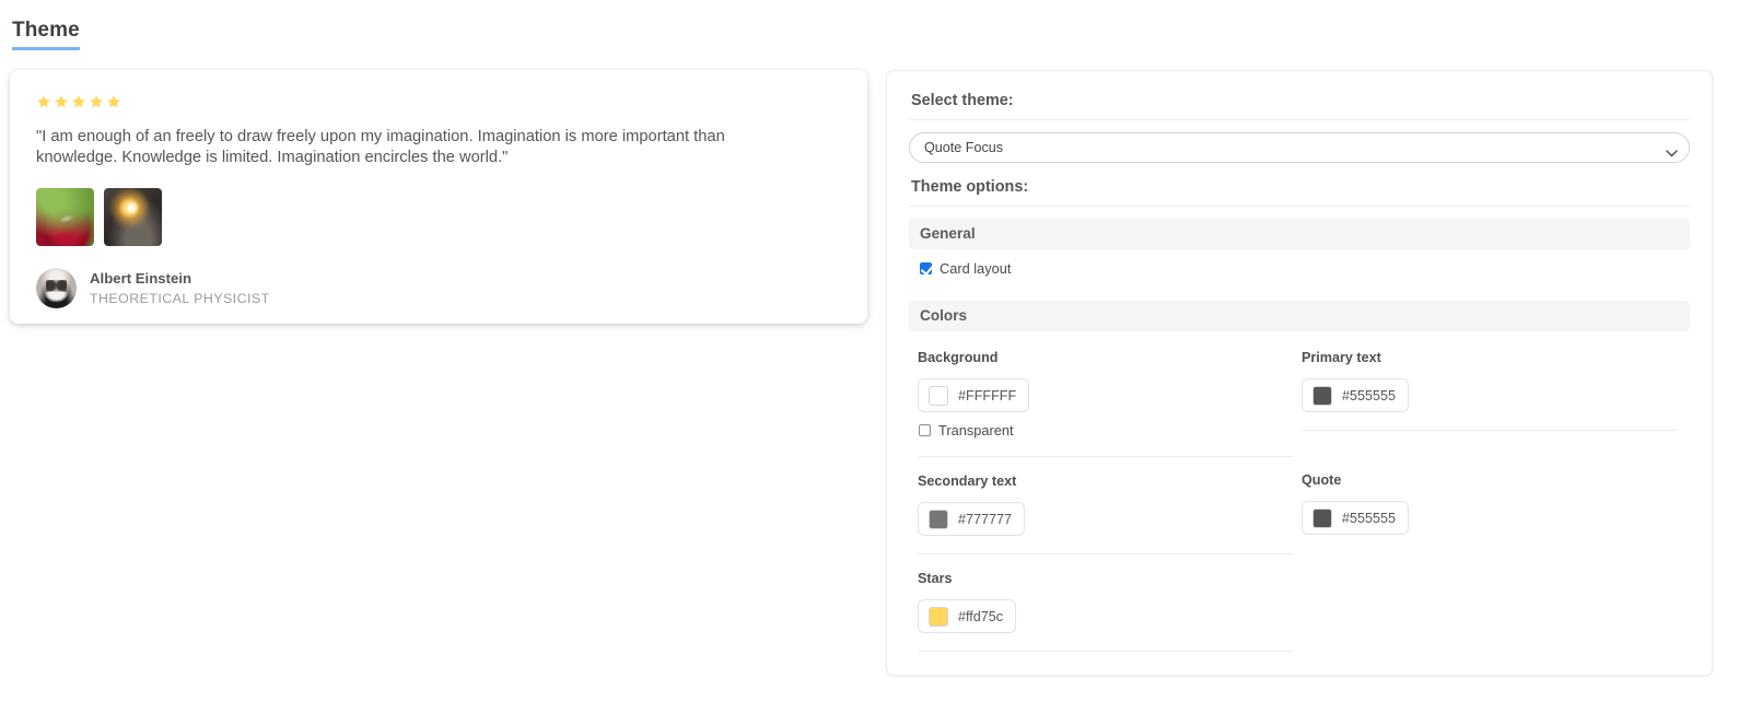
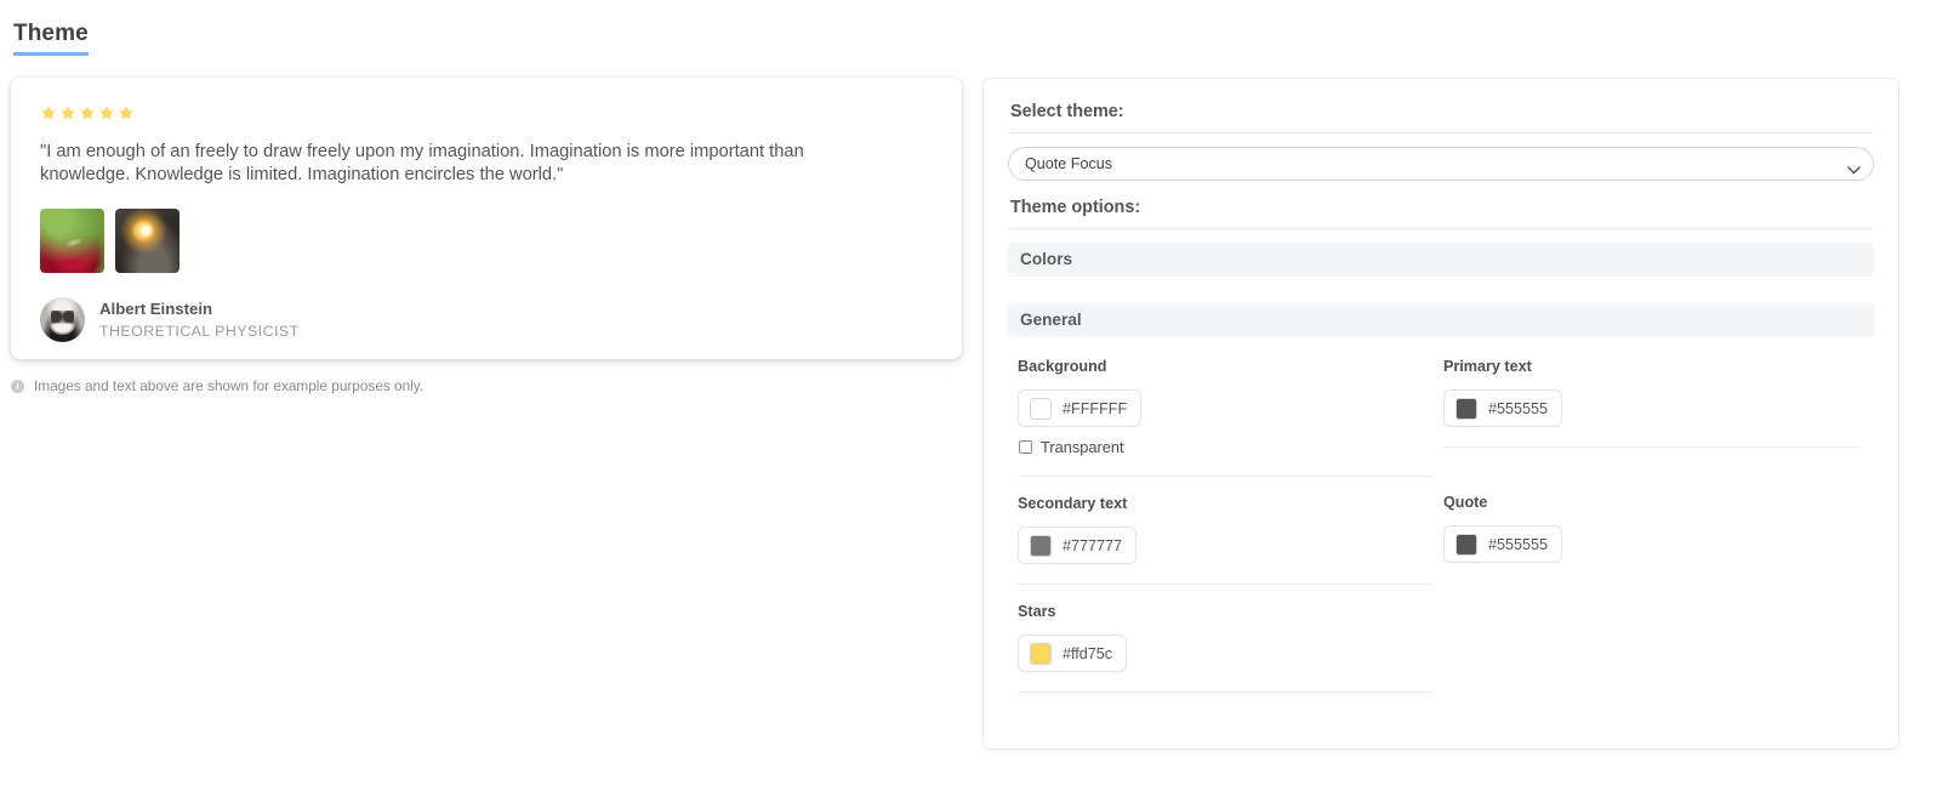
  Theme
  "I am enough of an freely to draw freely upon my imagination. Imagination is more important than knowledge. Knowledge is limited. Imagination encircles the world."
  Albert Einstein
  THEORETICAL PHYSICIST
+ i
+ Images and text above are shown for example purposes only.
  Select theme:
  Quote Focus
  Theme options:
- General
+ Colors
- Card layout
- Colors
+ General
  Background
  #FFFFFF
  Transparent
  Primary text
  #555555
  Secondary text
  #777777
  Quote
  #555555
  Stars
  #ffd75c
